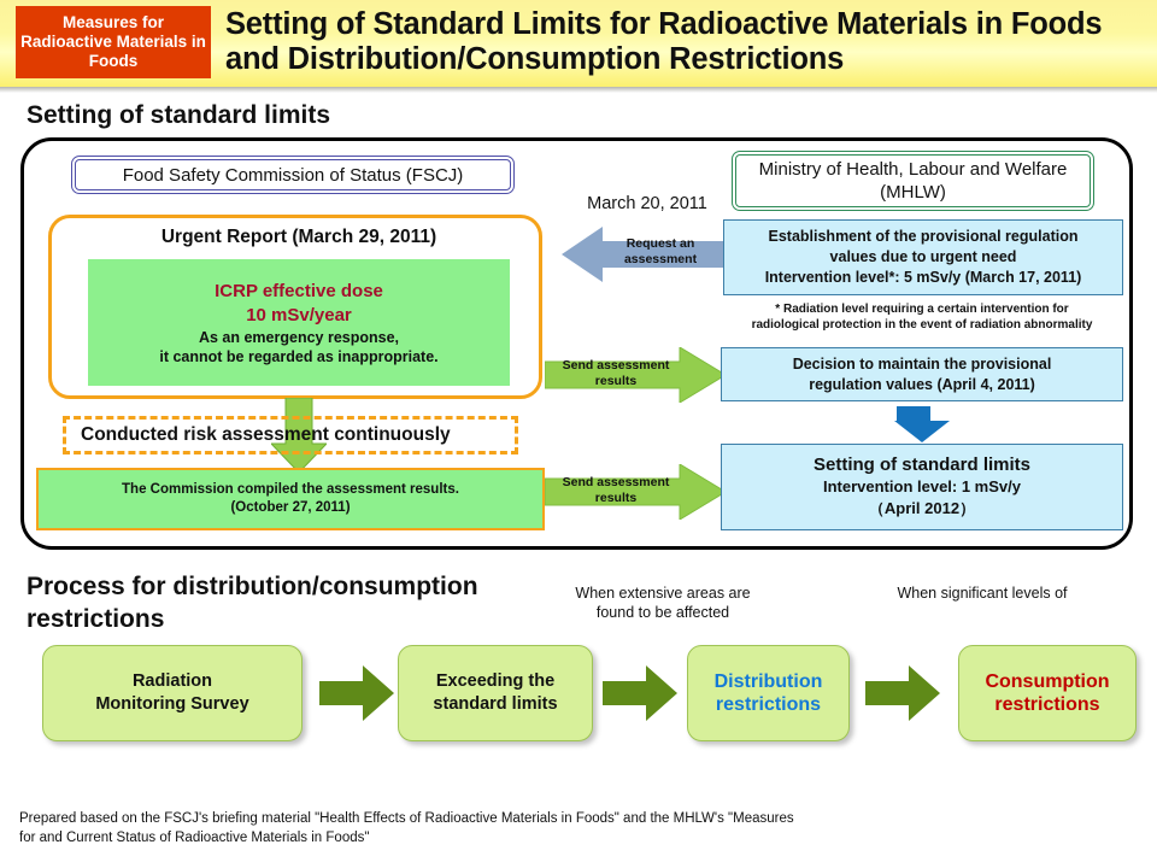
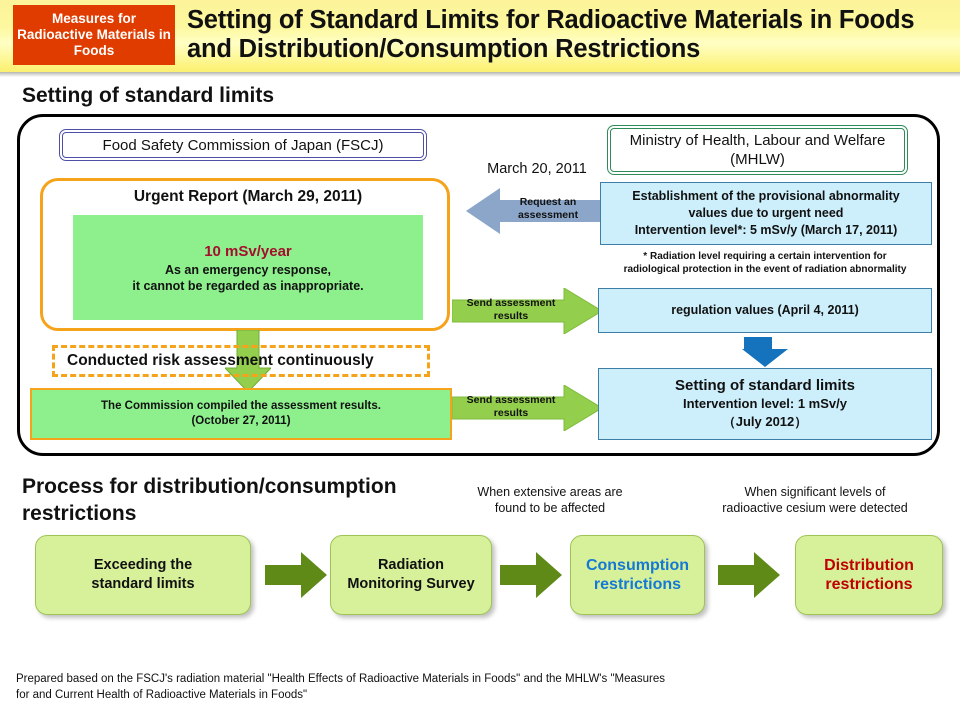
  Measures for Radioactive Materials in Foods
  Setting of Standard Limits for Radioactive Materials in Foods and Distribution/Consumption Restrictions
  Setting of standard limits
- Food Safety Commission of Status (FSCJ)
+ Food Safety Commission of Japan (FSCJ)
  Ministry of Health, Labour and Welfare (MHLW)
  Urgent Report (March 29, 2011)
- ICRP effective dose
  10 mSv/year
  As an emergency response,
  it cannot be regarded as inappropriate.
  Conducted risk assessment continuously
  The Commission compiled the assessment results.
  (October 27, 2011)
  March 20, 2011
  Request an
  assessment
  Send assessment
  results
  Send assessment
  results
- Establishment of the provisional regulation
+ Establishment of the provisional abnormality
  values due to urgent need
  Intervention level*: 5 mSv/y (March 17, 2011)
  * Radiation level requiring a certain intervention for
  radiological protection in the event of radiation abnormality
- Decision to maintain the provisional
  regulation values (April 4, 2011)
  Setting of standard limits
  Intervention level: 1 mSv/y
- （April 2012）
+ （July 2012）
  Process for distribution/consumption restrictions
  When extensive areas are
  found to be affected
  When significant levels of
+ radioactive cesium were detected
- Radiation
+ Exceeding the
- Monitoring Survey
+ standard limits
- Exceeding the
+ Radiation
- standard limits
+ Monitoring Survey
- Distribution
+ Consumption
  restrictions
- Consumption
+ Distribution
  restrictions
- Prepared based on the FSCJ's briefing material "Health Effects of Radioactive Materials in Foods" and the MHLW's "Measures
+ Prepared based on the FSCJ's radiation material "Health Effects of Radioactive Materials in Foods" and the MHLW's "Measures
- for and Current Status of Radioactive Materials in Foods"
+ for and Current Health of Radioactive Materials in Foods"
